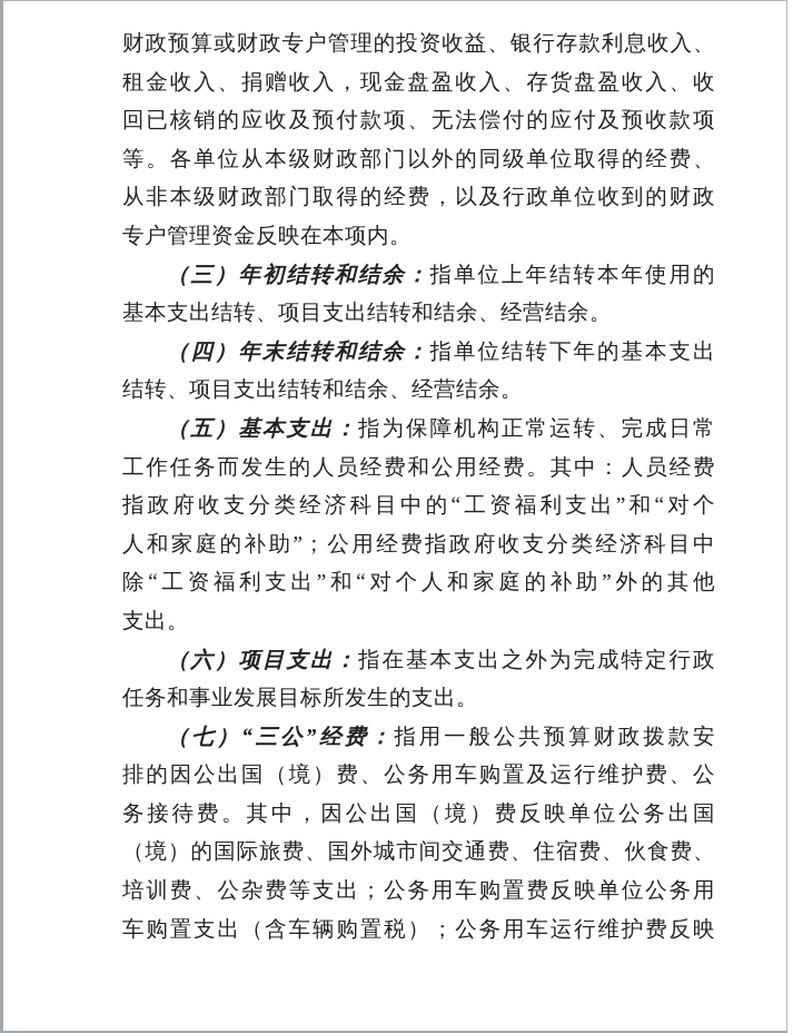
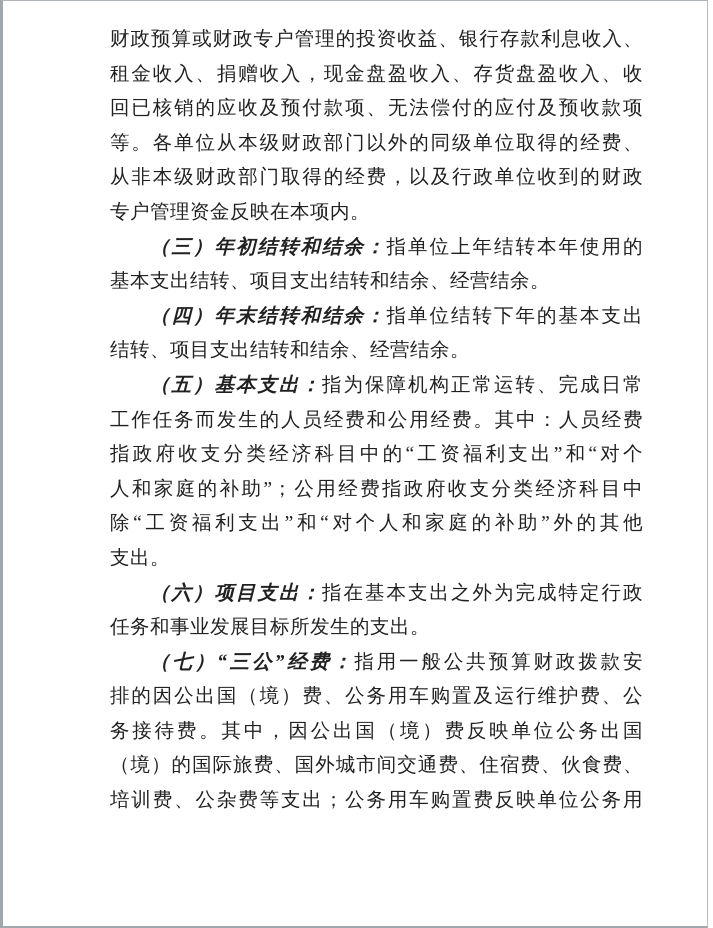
  财政预算或财政专户管理的投资收益、银行存款利息收入、
  租金收入、捐赠收入，现金盘盈收入、存货盘盈收入、收
  回已核销的应收及预付款项、无法偿付的应付及预收款项
  等。各单位从本级财政部门以外的同级单位取得的经费、
  从非本级财政部门取得的经费，以及行政单位收到的财政
  专户管理资金反映在本项内。
  （三）年初结转和结余：指单位上年结转本年使用的
  基本支出结转、项目支出结转和结余、经营结余。
  （四）年末结转和结余：指单位结转下年的基本支出
  结转、项目支出结转和结余、经营结余。
  （五）基本支出：指为保障机构正常运转、完成日常
  工作任务而发生的人员经费和公用经费。其中：人员经费
  指政府收支分类经济科目中的“工资福利支出”和“对个
  人和家庭的补助”；公用经费指政府收支分类经济科目中
  除“工资福利支出”和“对个人和家庭的补助”外的其他
  支出。
  （六）项目支出：指在基本支出之外为完成特定行政
  任务和事业发展目标所发生的支出。
  （七）“三公”经费：指用一般公共预算财政拨款安
  排的因公出国（境）费、公务用车购置及运行维护费、公
  务接待费。其中，因公出国（境）费反映单位公务出国
  （境）的国际旅费、国外城市间交通费、住宿费、伙食费、
  培训费、公杂费等支出；公务用车购置费反映单位公务用
- 车购置支出（含车辆购置税）；公务用车运行维护费反映
